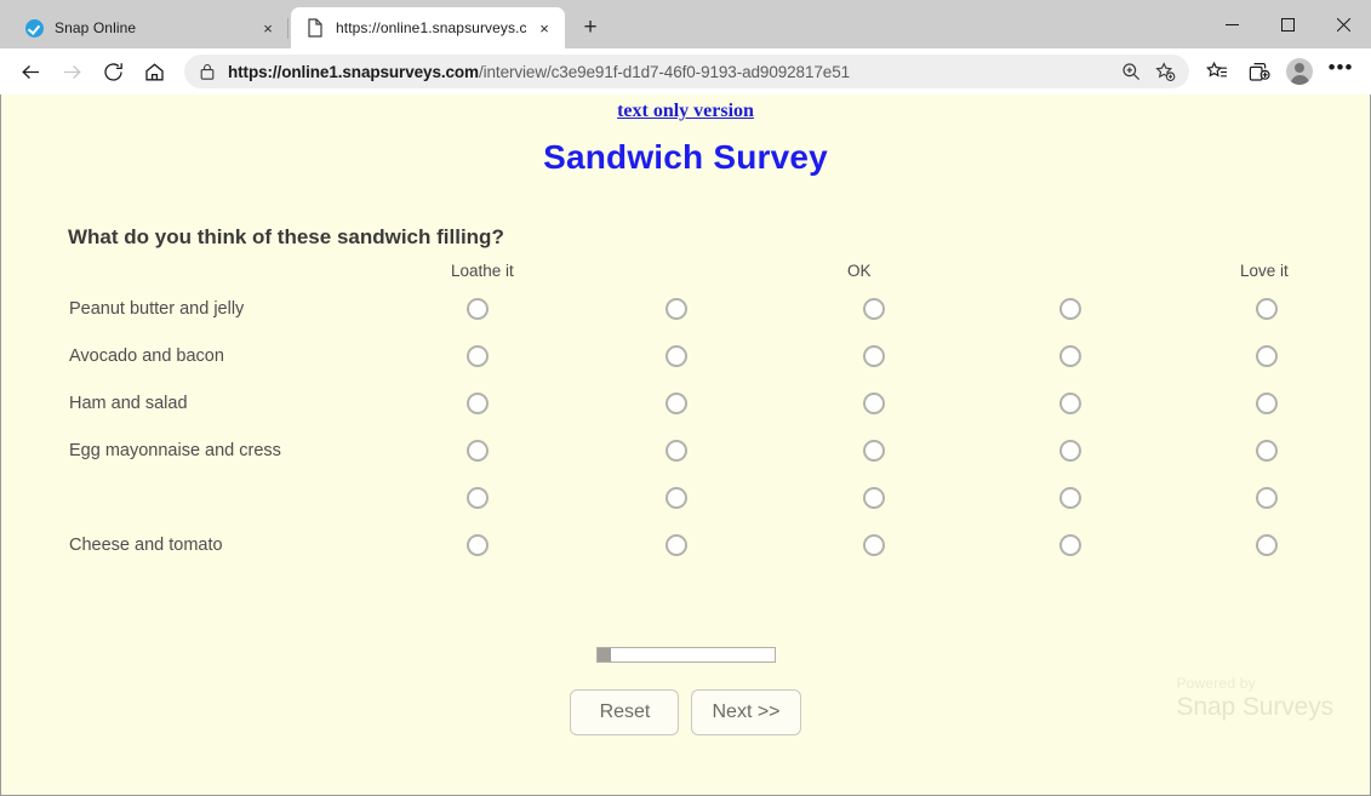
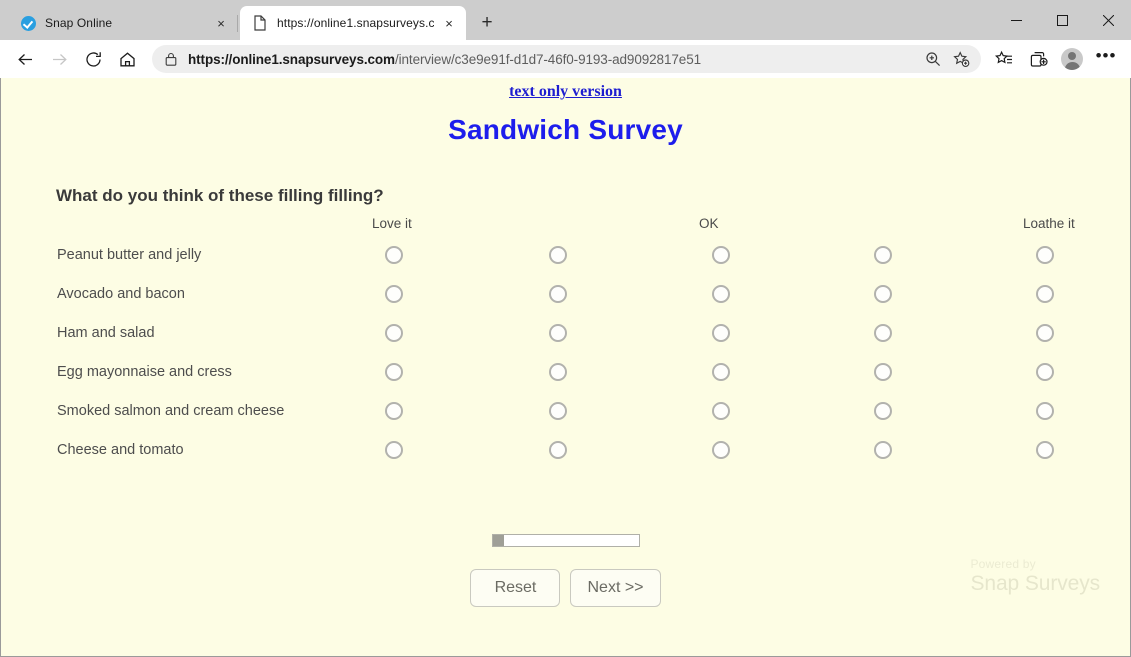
  Snap Online
  ×
  https://online1.snapsurveys.c
  ×
  +
  https://online1.snapsurveys.com/interview/c3e9e91f-d1d7-46f0-9193-ad9092817e51
  •••
  text only version
  Sandwich Survey
- What do you think of these sandwich filling?
+ What do you think of these filling filling?
- Loathe it
+ Love it
  OK
- Love it
+ Loathe it
  Peanut butter and jelly
  Avocado and bacon
  Ham and salad
  Egg mayonnaise and cress
+ Smoked salmon and cream cheese
  Cheese and tomato
  Reset
  Next >>
  Snap Surveys
